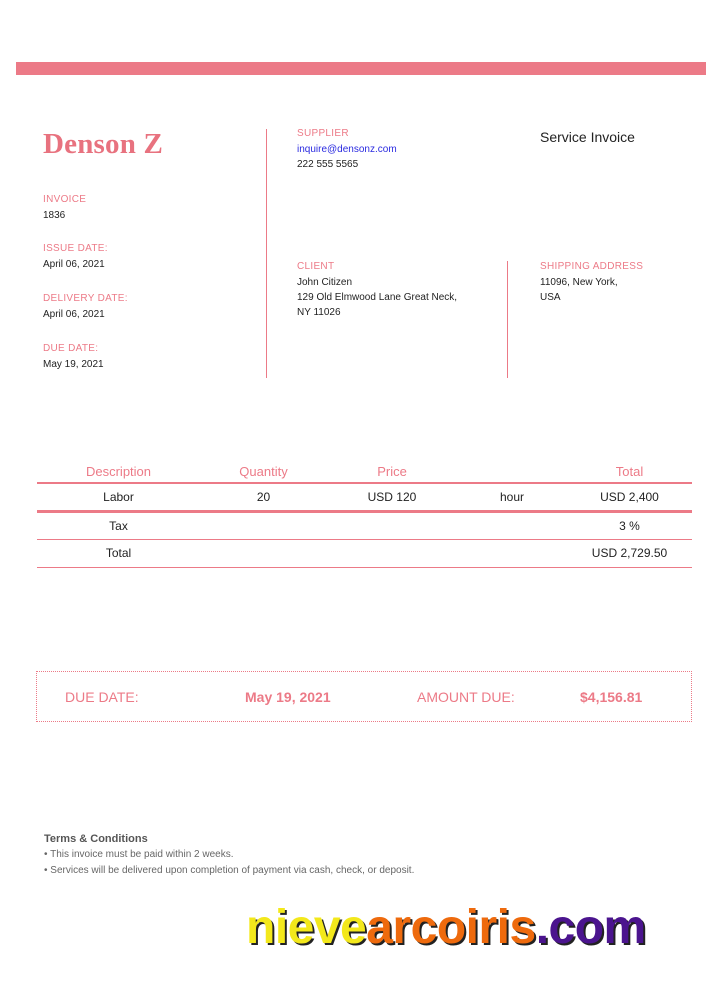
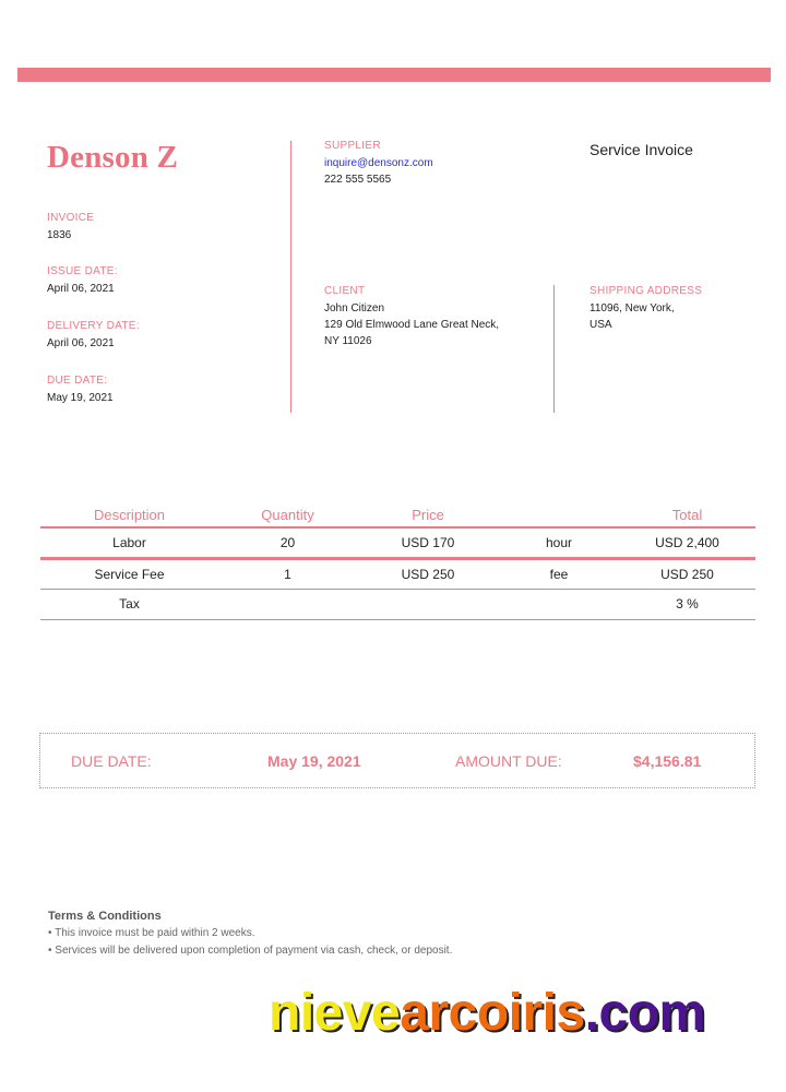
  Denson Z
  INVOICE
  1836
  ISSUE DATE:
  April 06, 2021
  DELIVERY DATE:
  April 06, 2021
  DUE DATE:
  May 19, 2021
  SUPPLIER
  inquire@densonz.com
  222 555 5565
  Service Invoice
  CLIENT
  John Citizen
  129 Old Elmwood Lane Great Neck,
  NY 11026
  SHIPPING ADDRESS
  11096, New York,
  USA
  Description	Quantity	Price		Total
- Labor	20	USD 120	hour	USD 2,400
+ Labor	20	USD 170	hour	USD 2,400
+ Service Fee	1	USD 250	fee	USD 250
  Tax				3 %
- Total				USD 2,729.50
  DUE DATE:
  May 19, 2021
  AMOUNT DUE:
  $4,156.81
  Terms & Conditions
  • This invoice must be paid within 2 weeks.
  • Services will be delivered upon completion of payment via cash, check, or deposit.
  nievearcoiris.com
